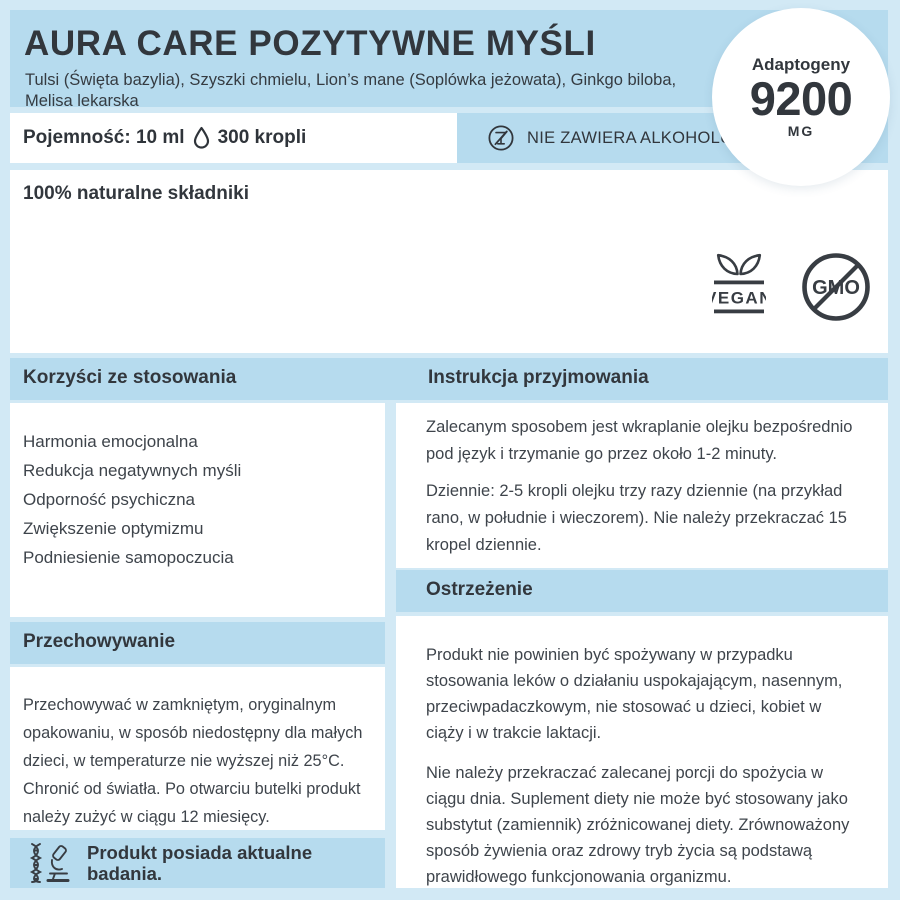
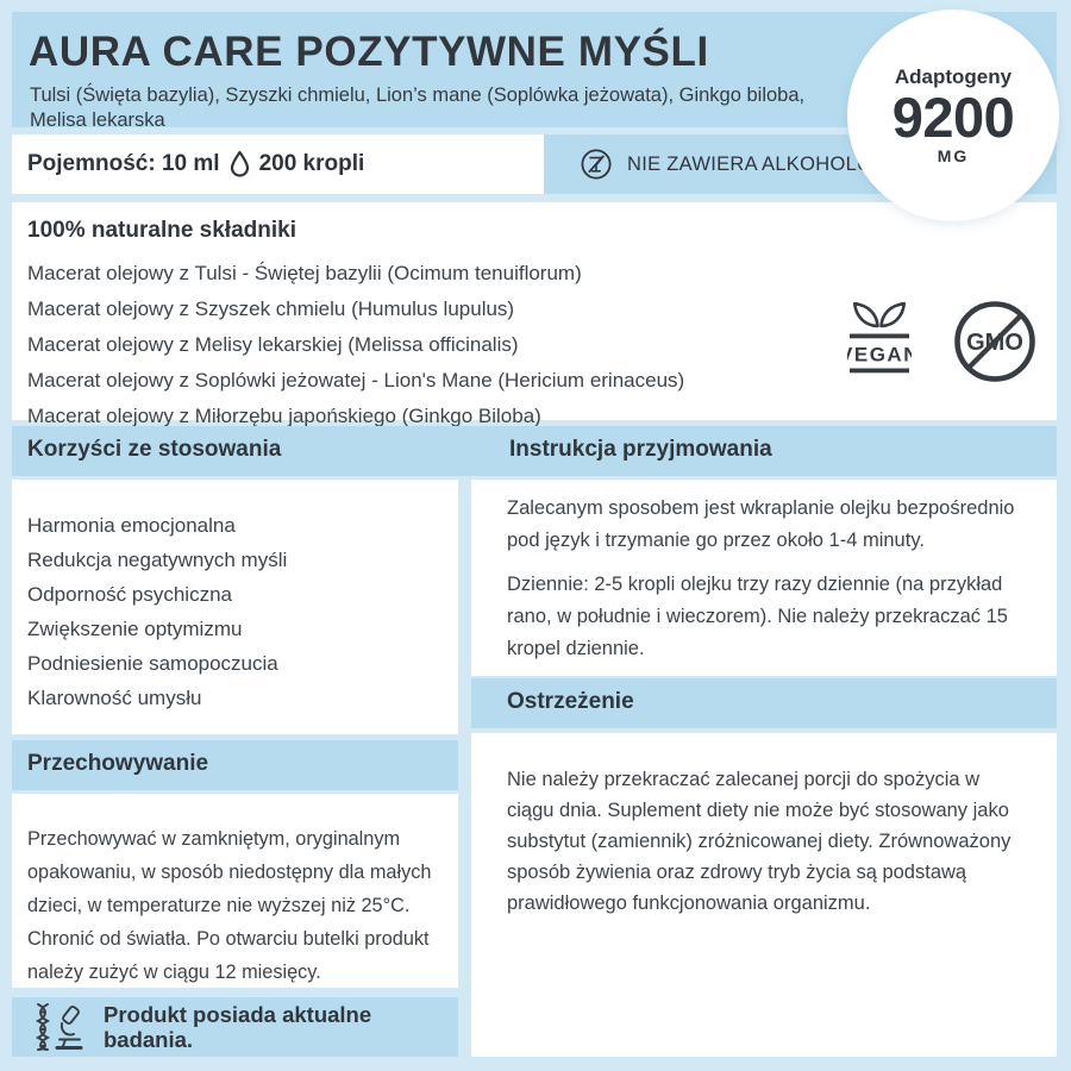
  AURA CARE POZYTYWNE MYŚLI
  Tulsi (Święta bazylia), Szyszki chmielu, Lion’s mane (Soplówka jeżowata), Ginkgo biloba, Melisa lekarska
  Adaptogeny
  9200
  MG
  Pojemność: 10 ml
- 300 kropli
+ 200 kropli
  NIE ZAWIERA ALKOHOL
  100% naturalne składniki
+ Macerat olejowy z Tulsi - Świętej bazylii (Ocimum tenuiflorum)
+ Macerat olejowy z Szyszek chmielu (Humulus lupulus)
+ Macerat olejowy z Melisy lekarskiej (Melissa officinalis)
+ Macerat olejowy z Soplówki jeżowatej - Lion's Mane (Hericium erinaceus)
+ Macerat olejowy z Miłorzębu japońskiego (Ginkgo Biloba)
  VEGA
  Korzyści ze stosowania
  Instrukcja przyjmowania
  Harmonia emocjonalna
  Redukcja negatywnych myśli
  Odporność psychiczna
  Zwiększenie optymizmu
  Podniesienie samopoczucia
+ Klarowność umysłu
- Zalecanym sposobem jest wkraplanie olejku bezpośrednio pod język i trzymanie go przez około 1-2 minuty.
+ Zalecanym sposobem jest wkraplanie olejku bezpośrednio pod język i trzymanie go przez około 1-4 minuty.
  Dziennie: 2-5 kropli olejku trzy razy dziennie (na przykład rano, w południe i wieczorem). Nie należy przekraczać 15 kropel dziennie.
  Ostrzeżenie
- Produkt nie powinien być spożywany w przypadku stosowania leków o działaniu uspokajającym, nasennym, przeciwpadaczkowym, nie stosować u dzieci, kobiet w ciąży i w trakcie laktacji.
  Nie należy przekraczać zalecanej porcji do spożycia w ciągu dnia. Suplement diety nie może być stosowany jako substytut (zamiennik) zróżnicowanej diety. Zrównoważony sposób żywienia oraz zdrowy tryb życia są podstawą prawidłowego funkcjonowania organizmu.
  Przechowywanie
  Przechowywać w zamkniętym, oryginalnym opakowaniu, w sposób niedostępny dla małych dzieci, w temperaturze nie wyższej niż 25°C. Chronić od światła. Po otwarciu butelki produkt należy zużyć w ciągu 12 miesięcy.
  Produkt posiada aktualne badania.
